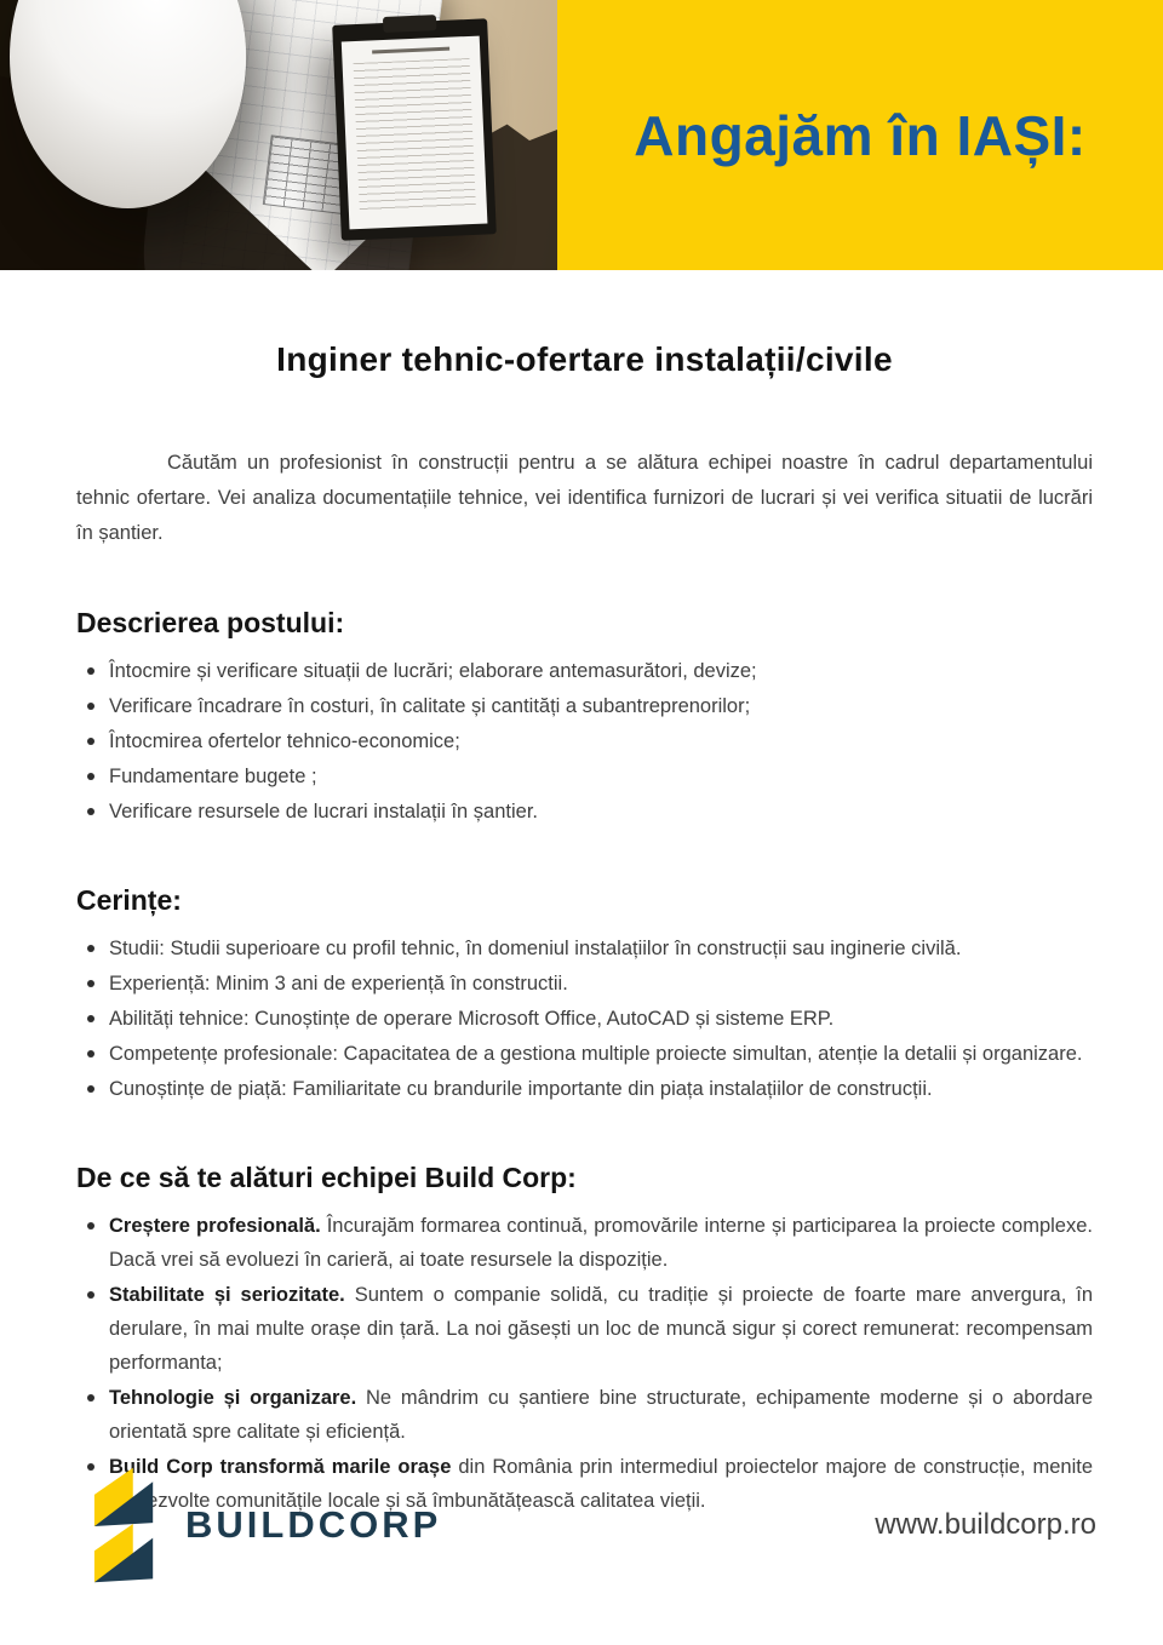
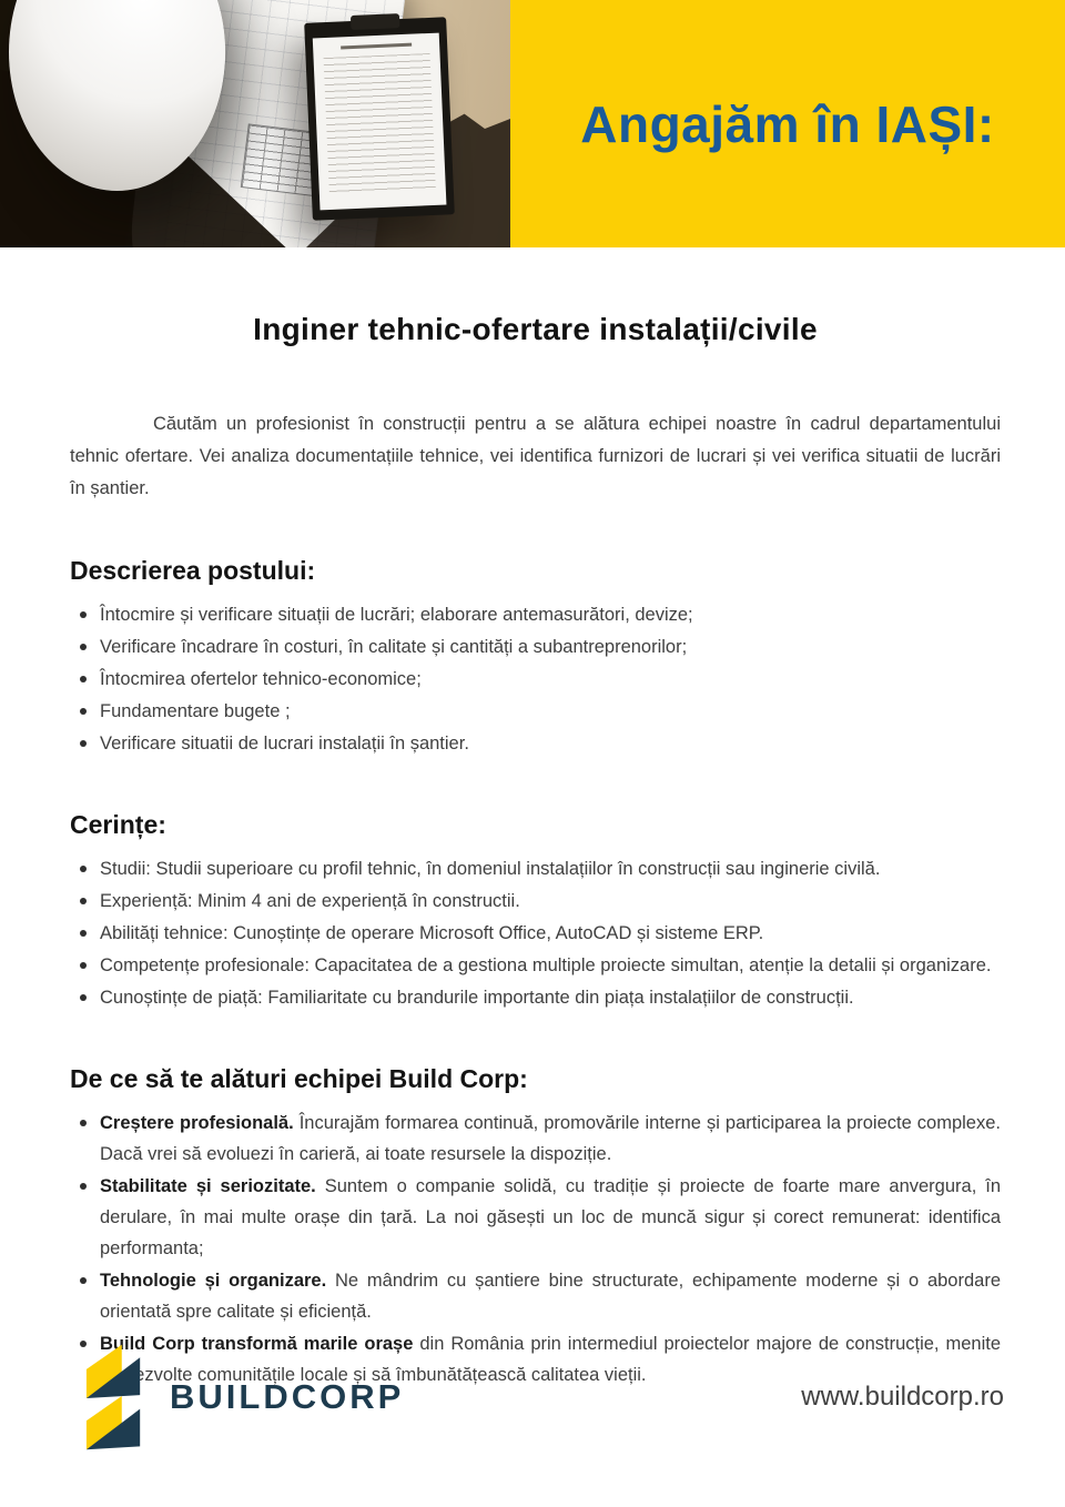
  Angajăm în IAȘI:
  Inginer tehnic-ofertare instalații/civile
  Căutăm un profesionist în construcții pentru a se alătura echipei noastre în cadrul departamentului tehnic ofertare. Vei analiza documentațiile tehnice, vei identifica furnizori de lucrari și vei verifica situatii de lucrări în șantier.
  Descrierea postului:
  Întocmire și verificare situații de lucrări; elaborare antemasurători, devize;
  Verificare încadrare în costuri, în calitate și cantități a subantreprenorilor;
  Întocmirea ofertelor tehnico-economice;
  Fundamentare bugete ;
- Verificare resursele de lucrari instalații în șantier.
+ Verificare situatii de lucrari instalații în șantier.
  Cerințe:
  Studii: Studii superioare cu profil tehnic, în domeniul instalațiilor în construcții sau inginerie civilă.
- Experiență: Minim 3 ani de experiență în constructii.
+ Experiență: Minim 4 ani de experiență în constructii.
  Abilități tehnice: Cunoștințe de operare Microsoft Office, AutoCAD și sisteme ERP.
  Competențe profesionale: Capacitatea de a gestiona multiple proiecte simultan, atenție la detalii și organizare.
  Cunoștințe de piață: Familiaritate cu brandurile importante din piața instalațiilor de construcții.
  De ce să te alături echipei Build Corp:
  Creștere profesională. Încurajăm formarea continuă, promovările interne și participarea la proiecte complexe. Dacă vrei să evoluezi în carieră, ai toate resursele la dispoziție.
- Stabilitate și seriozitate. Suntem o companie solidă, cu tradiție și proiecte de foarte mare anvergura, în derulare, în mai multe orașe din țară. La noi găsești un loc de muncă sigur și corect remunerat: recompensam performanta;
+ Stabilitate și seriozitate. Suntem o companie solidă, cu tradiție și proiecte de foarte mare anvergura, în derulare, în mai multe orașe din țară. La noi găsești un loc de muncă sigur și corect remunerat: identifica performanta;
  Tehnologie și organizare. Ne mândrim cu șantiere bine structurate, echipamente moderne și o abordare orientată spre calitate și eficiență.
  Build Corp transformă marile orașe din România prin intermediul proiectelor majore de construcție, menite zvolte comunitățile locale și să îmbunătățească calitatea vieții.
  BUILDCORP
  www.buildcorp.ro
